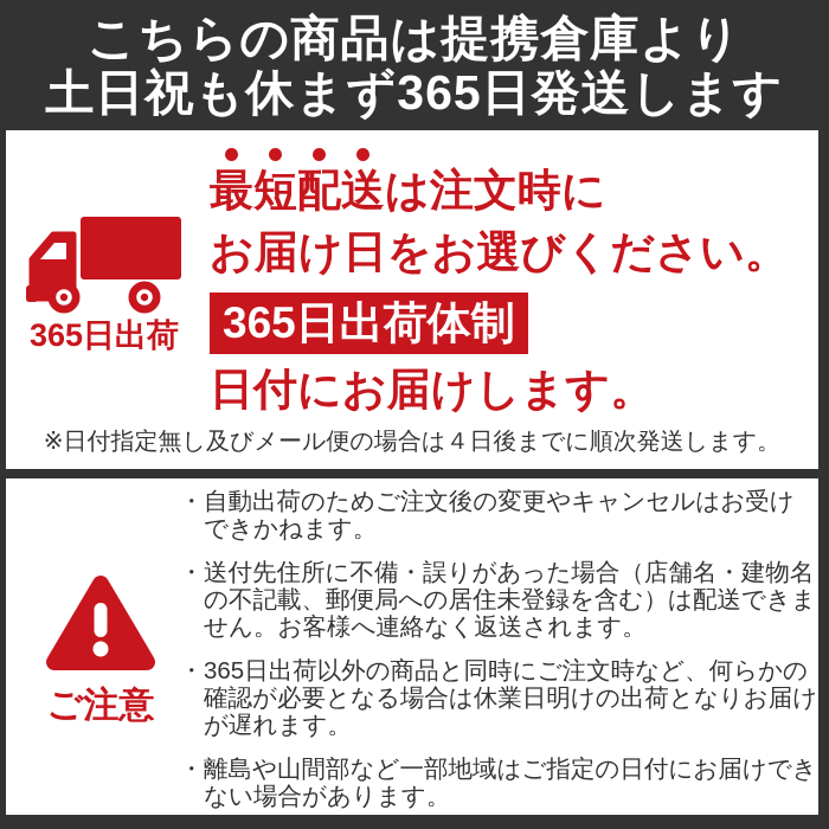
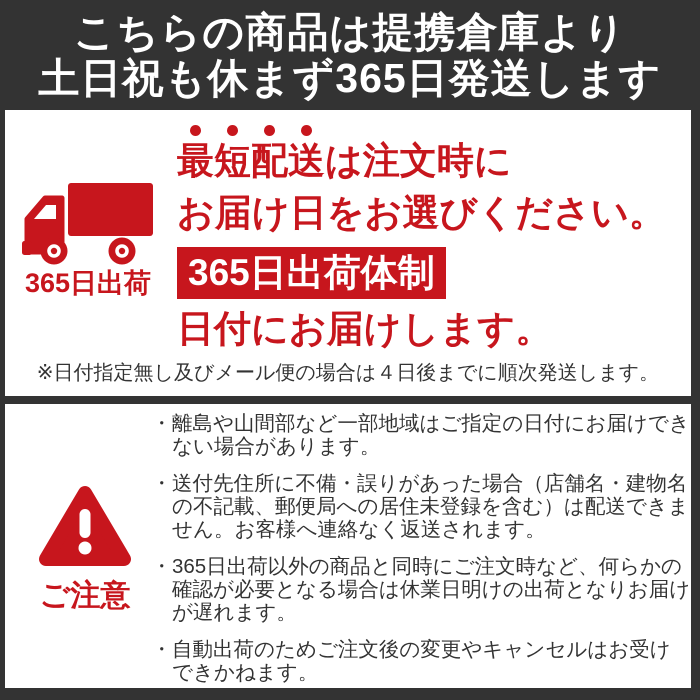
  こちらの商品は提携倉庫より
  土日祝も休まず365日発送します
  365日出荷
  最短配送は注文時に
  お届け日をお選びください。
  365日出荷体制
  日付にお届けします。
  ※日付指定無し及びメール便の場合は４日後までに順次発送します。
  ご注意
  ・
- 自動出荷のためご注文後の変更やキャンセルはお受けできかねます。
+ 離島や山間部など一部地域はご指定の日付にお届けできない場合があります。
  ・
  送付先住所に不備・誤りがあった場合（店舗名・建物名の不記載、郵便局への居住未登録を含む）は配送できません。お客様へ連絡なく返送されます。
  ・
  365日出荷以外の商品と同時にご注文時など、何らかの確認が必要となる場合は休業日明けの出荷となりお届けが遅れます。
  ・
- 離島や山間部など一部地域はご指定の日付にお届けできない場合があります。
+ 自動出荷のためご注文後の変更やキャンセルはお受けできかねます。
